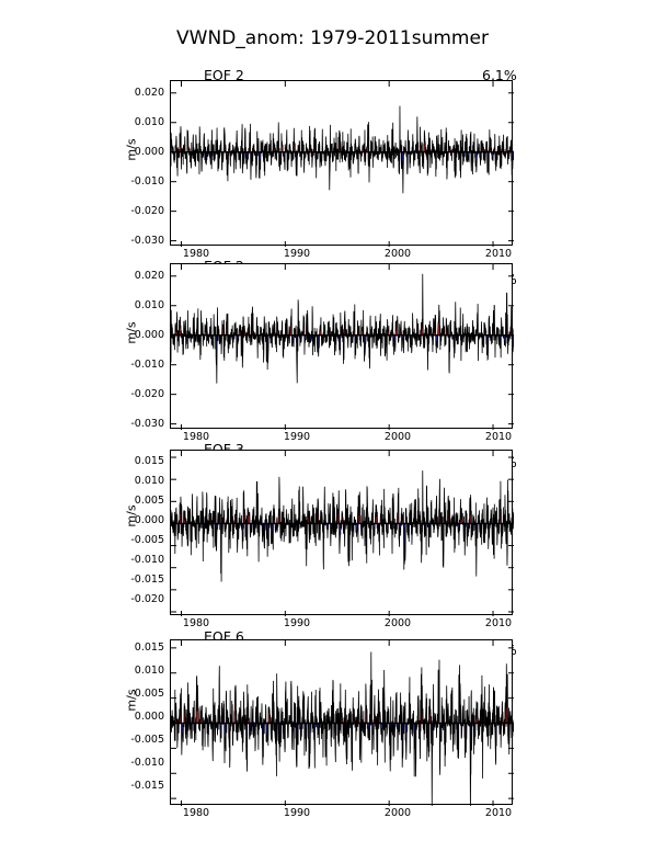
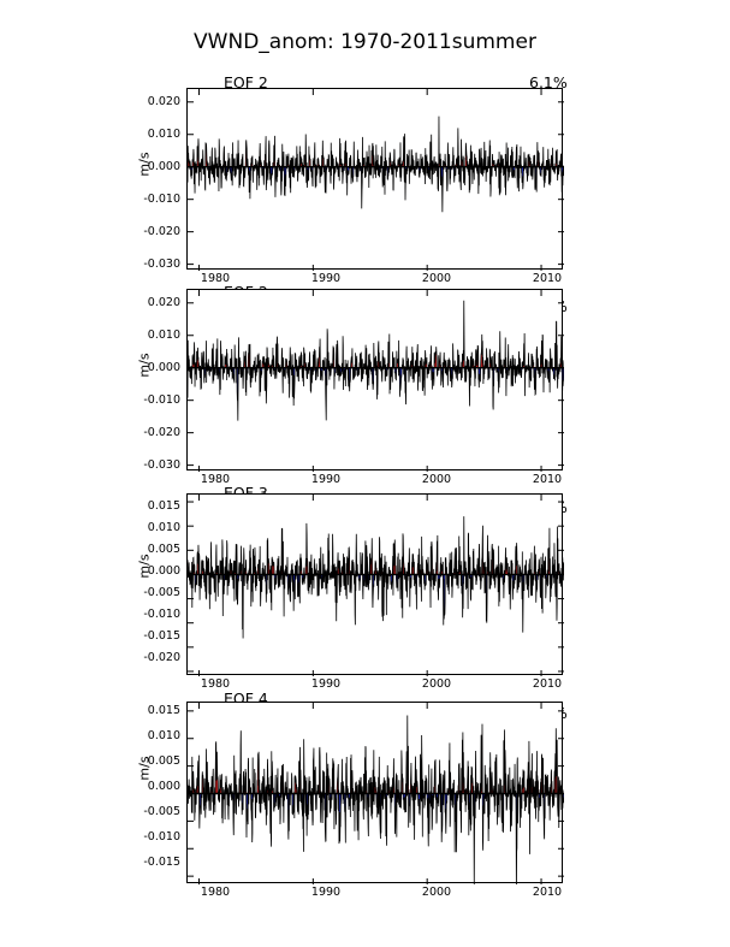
- VWND_anom: 1979-2011summer
+ VWND_anom: 1970-2011summer
  EOF 2
  6.1%
  0.020
  0.010
  0.000
  -0.010
  -0.020
  -0.030
  1980
  1990
  2000
  2010
  0.020
  0.010
  0.000
  -0.010
  -0.020
  -0.030
  1980
  1990
  2000
  2010
  0.015
  0.010
  0.005
  0.000
  -0.005
  -0.010
  -0.015
  -0.020
  1980
  1990
  2000
  2010
- EOF 6
+ EOF 4
  0.015
  0.010
  0.005
  0.000
  -0.005
  -0.010
  -0.015
  1980
  1990
  2000
  2010
